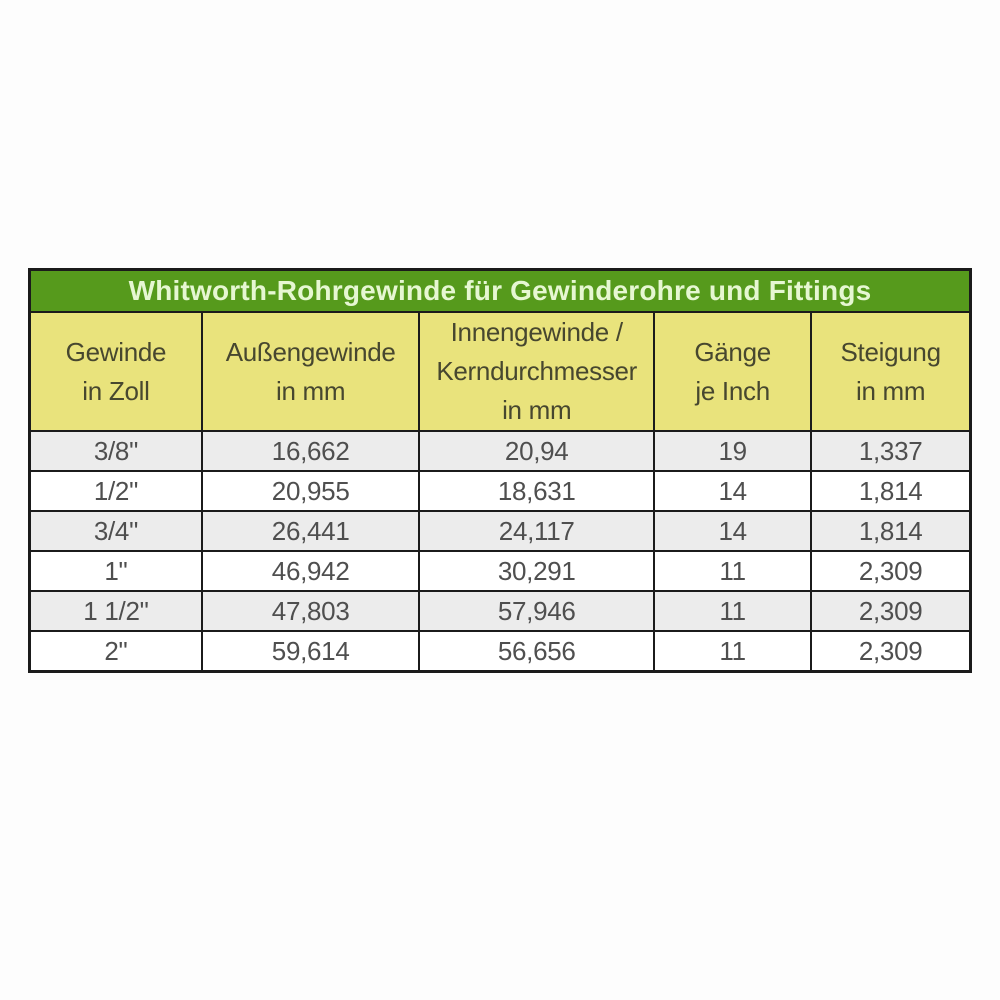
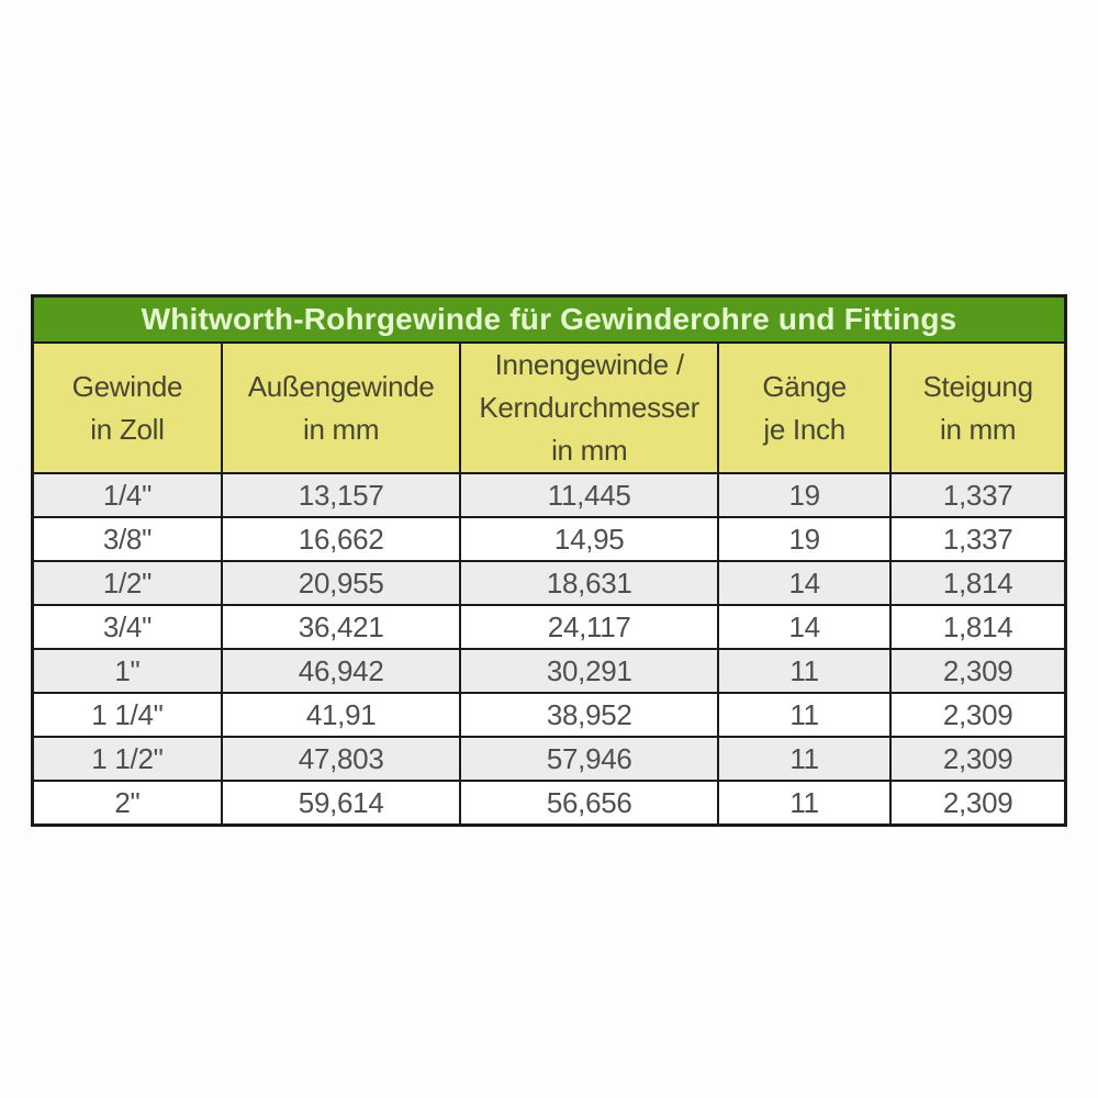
  Whitworth-Rohrgewinde für Gewinderohre und Fittings
  Gewinde in Zoll	Außengewinde in mm	Innengewinde / Kerndurchmesser in mm	Gänge je Inch	Steigung in mm
+ 1/4"	13,157	11,445	19	1,337
- 3/8"	16,662	20,94	19	1,337
+ 3/8"	16,662	14,95	19	1,337
  1/2"	20,955	18,631	14	1,814
- 3/4"	26,441	24,117	14	1,814
+ 3/4"	36,421	24,117	14	1,814
  1"	46,942	30,291	11	2,309
+ 1 1/4"	41,91	38,952	11	2,309
  1 1/2"	47,803	57,946	11	2,309
  2"	59,614	56,656	11	2,309
